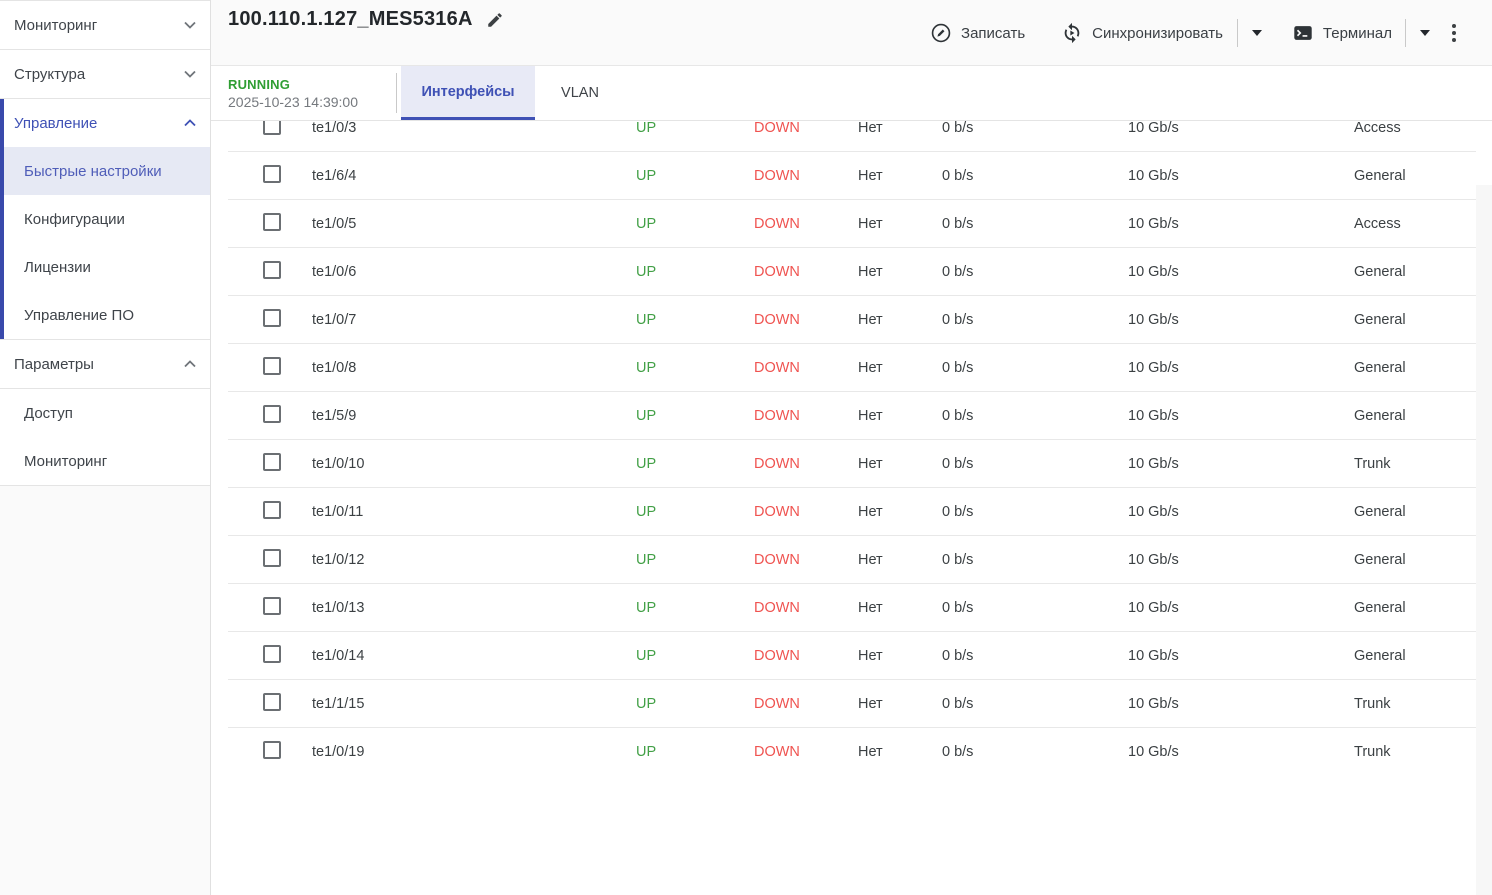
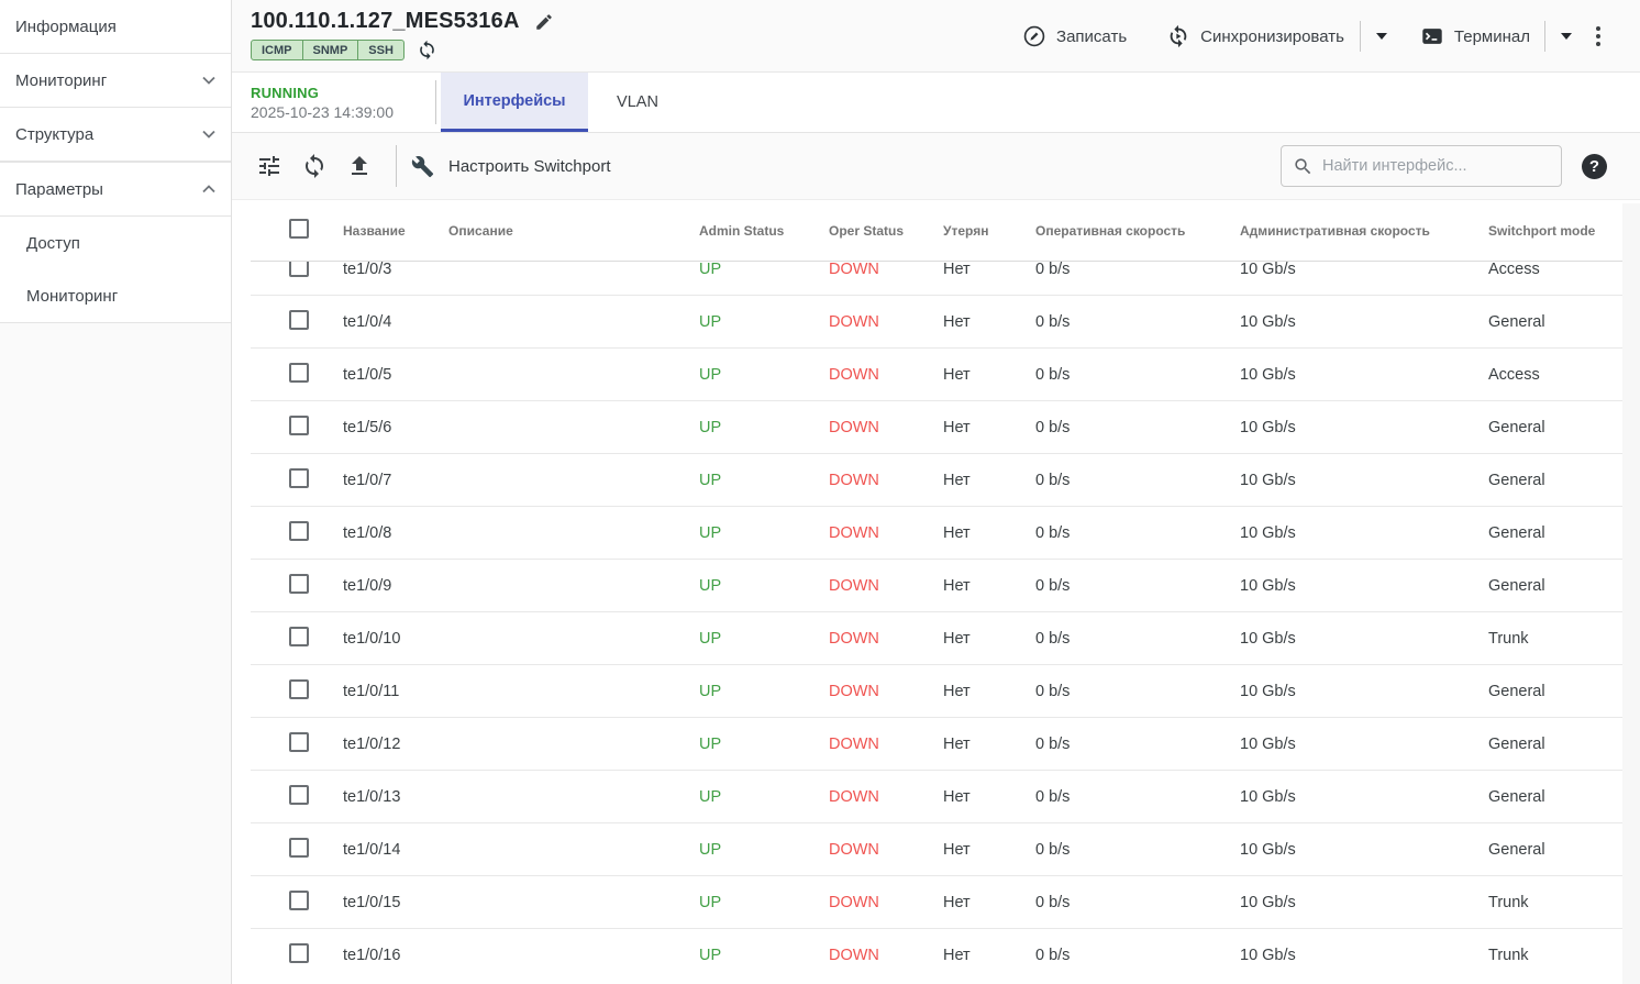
+ Информация
  Мониторинг
  Структура
- Управление
- Быстрые настройки
- Конфигурации
- Лицензии
- Управление ПО
  Параметры
  Доступ
  Мониторинг
  100.110.1.127_MES5316A
+ ICMP
+ SNMP
+ SSH
  Записать
  Синхронизировать
  Терминал
  RUNNING
  2025-10-23 14:39:00
  Интерфейсы
  VLAN
+ Настроить Switchport
+ Найти интерфейс...
+ ?
+ Название
+ Описание
+ Admin Status
+ Oper Status
+ Утерян
+ Оперативная скорость
+ Административная скорость
+ Switchport mode
  te1/0/3
  UP
  DOWN
  Нет
  0 b/s
  10 Gb/s
  Access
- te1/6/4
+ te1/0/4
  UP
  DOWN
  Нет
  0 b/s
  10 Gb/s
  General
  te1/0/5
  UP
  DOWN
  Нет
  0 b/s
  10 Gb/s
  Access
- te1/0/6
+ te1/5/6
  UP
  DOWN
  Нет
  0 b/s
  10 Gb/s
  General
  te1/0/7
  UP
  DOWN
  Нет
  0 b/s
  10 Gb/s
  General
  te1/0/8
  UP
  DOWN
  Нет
  0 b/s
  10 Gb/s
  General
- te1/5/9
+ te1/0/9
  UP
  DOWN
  Нет
  0 b/s
  10 Gb/s
  General
  te1/0/10
  UP
  DOWN
  Нет
  0 b/s
  10 Gb/s
  Trunk
  te1/0/11
  UP
  DOWN
  Нет
  0 b/s
  10 Gb/s
  General
  te1/0/12
  UP
  DOWN
  Нет
  0 b/s
  10 Gb/s
  General
  te1/0/13
  UP
  DOWN
  Нет
  0 b/s
  10 Gb/s
  General
  te1/0/14
  UP
  DOWN
  Нет
  0 b/s
  10 Gb/s
  General
- te1/1/15
+ te1/0/15
  UP
  DOWN
  Нет
  0 b/s
  10 Gb/s
  Trunk
- te1/0/19
+ te1/0/16
  UP
  DOWN
  Нет
  0 b/s
  10 Gb/s
  Trunk
